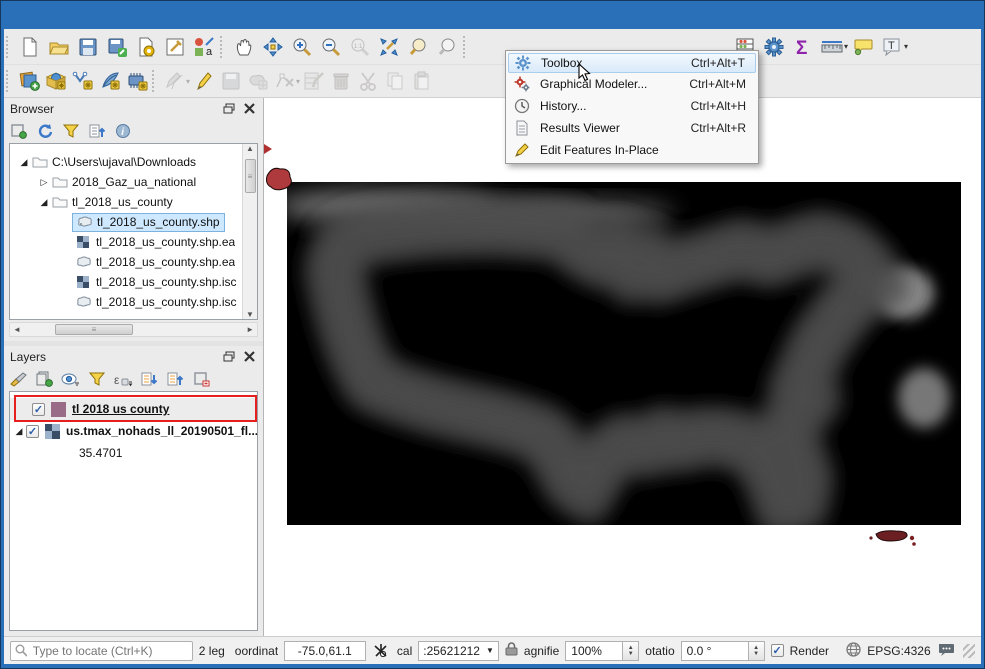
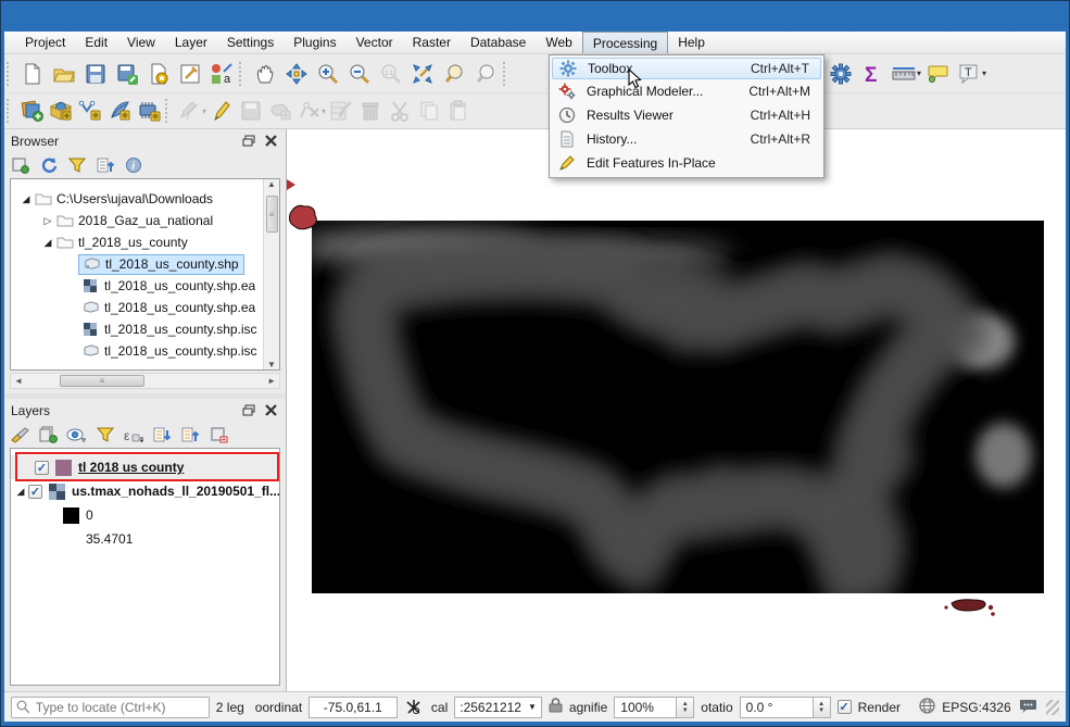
+ Project
+ Edit
+ View
+ Layer
+ Settings
+ Plugins
+ Vector
+ Raster
+ Database
+ Web
+ Processing
+ Help
  a
  Σ
  ▾
  T
  ▾
  ▾
  ▾
  Browser
  i
  ◢
  C:\Users\ujaval\Downloads
  ▷
  2018_Gaz_ua_national
  ◢
  tl_2018_us_county
  tl_2018_us_county.shp
  tl_2018_us_county.shp.ea
  tl_2018_us_county.shp.ea
  tl_2018_us_county.shp.isc
  tl_2018_us_county.shp.isc
  ▲
  ≡
  ▼
  ◄
  ≡
  ►
  Layers
  ε
  ✓
  tl 2018 us county
  ◢
  ✓
  us.tmax_nohads_ll_20190501_fl...
+ 0
  35.4701
  Type to locate (Ctrl+K)
  2 leg
  oordinat
  -75.0,61.1
  cal
  :25621212
  ▼
  agnifie
  100%
  otatio
  0.0 °
  ✓
  Render
  EPSG:4326
  Toolbox
  Ctrl+Alt+T
  Graphical Modeler...
  Ctrl+Alt+M
- History...
+ Results Viewer
  Ctrl+Alt+H
- Results Viewer
+ History...
  Ctrl+Alt+R
  Edit Features In-Place
